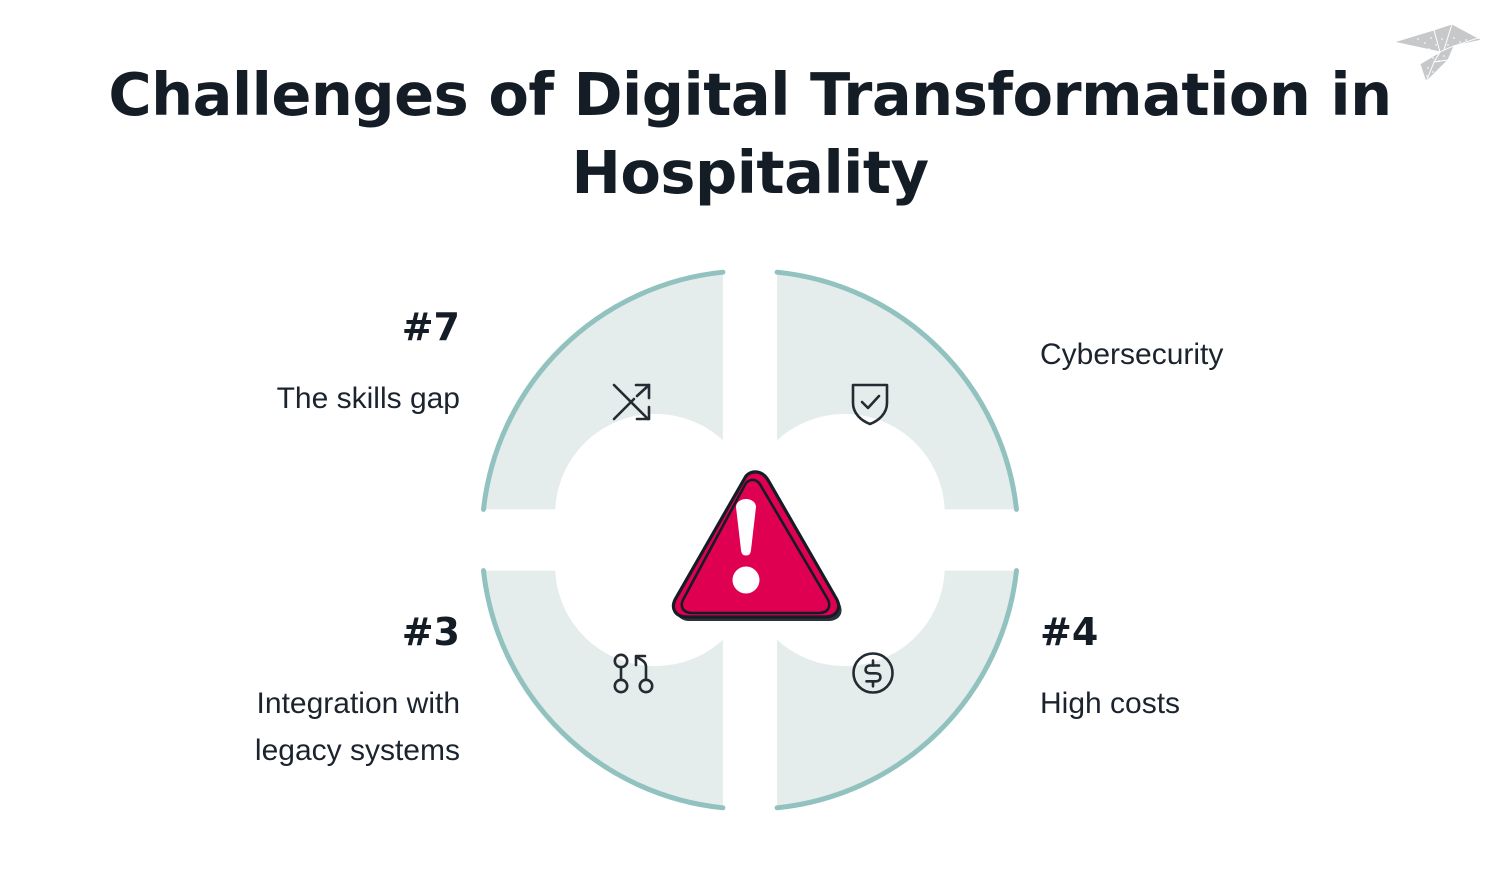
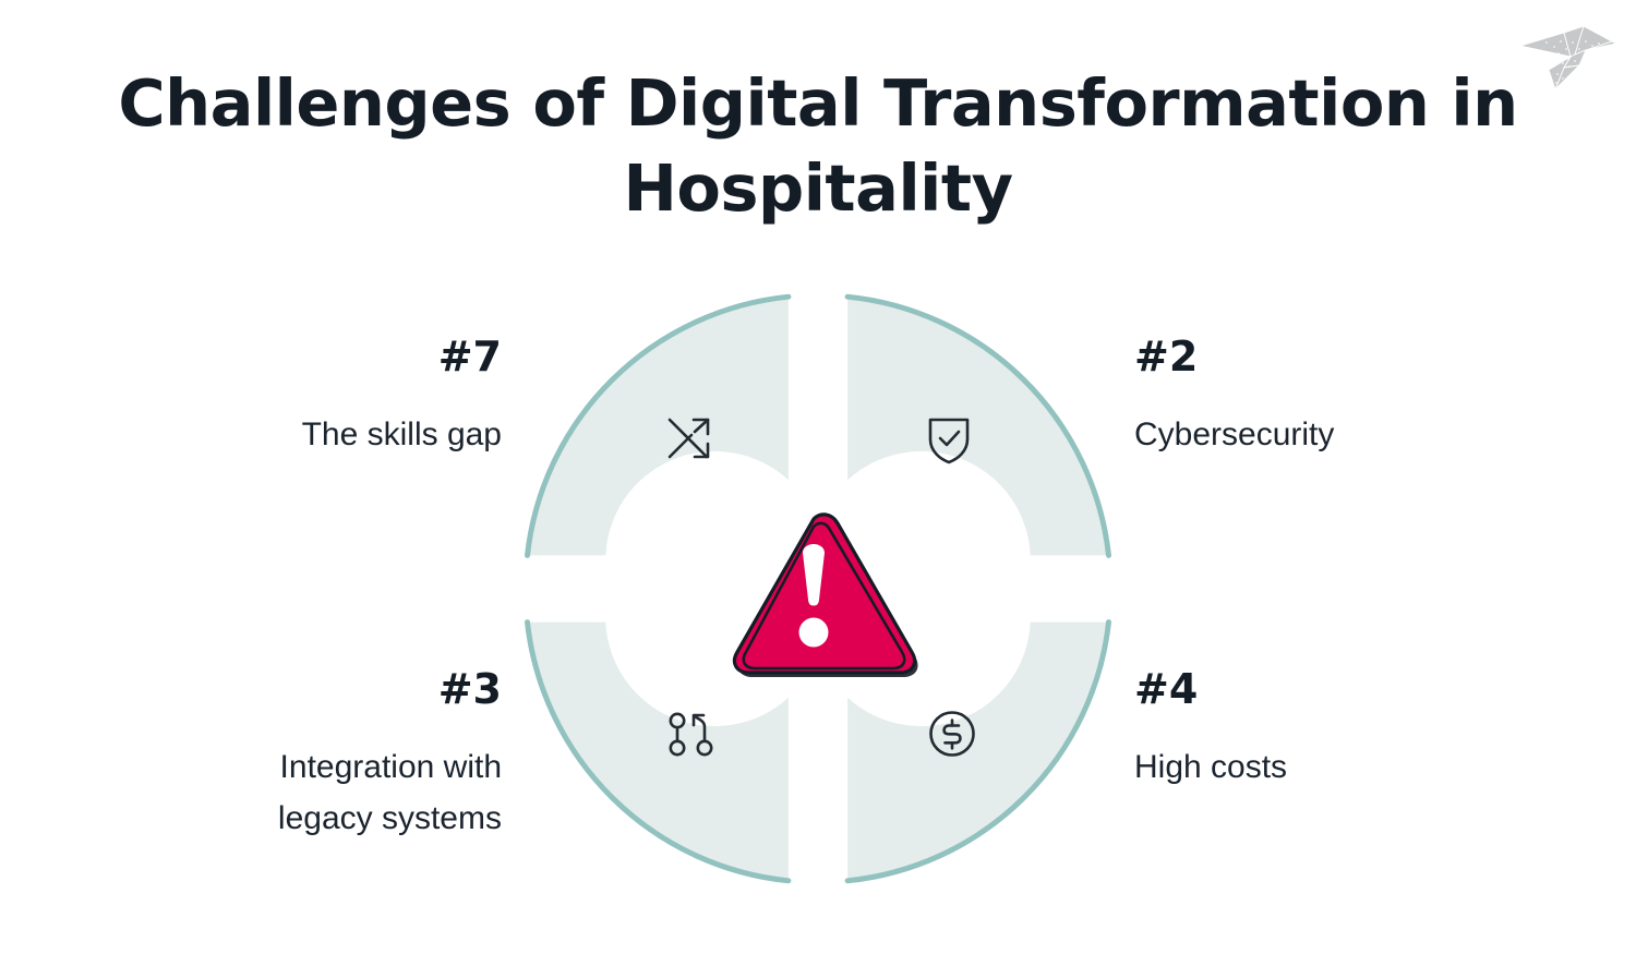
  Challenges of Digital Transformation in
  Hospitality
  #7
  The skills gap
+ #2
  Cybersecurity
  #3
  Integration with
  legacy systems
  #4
  High costs
